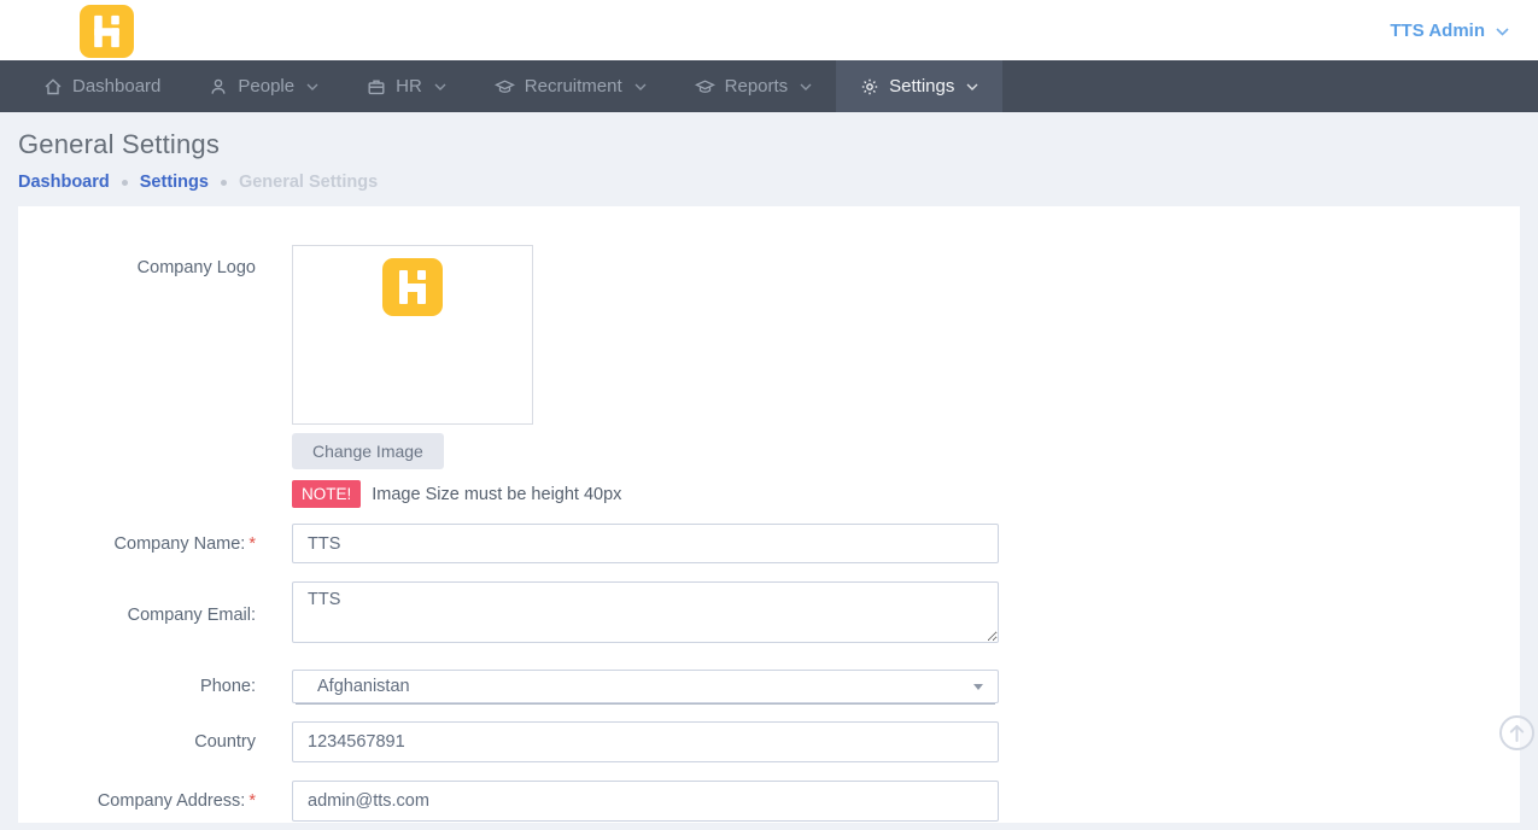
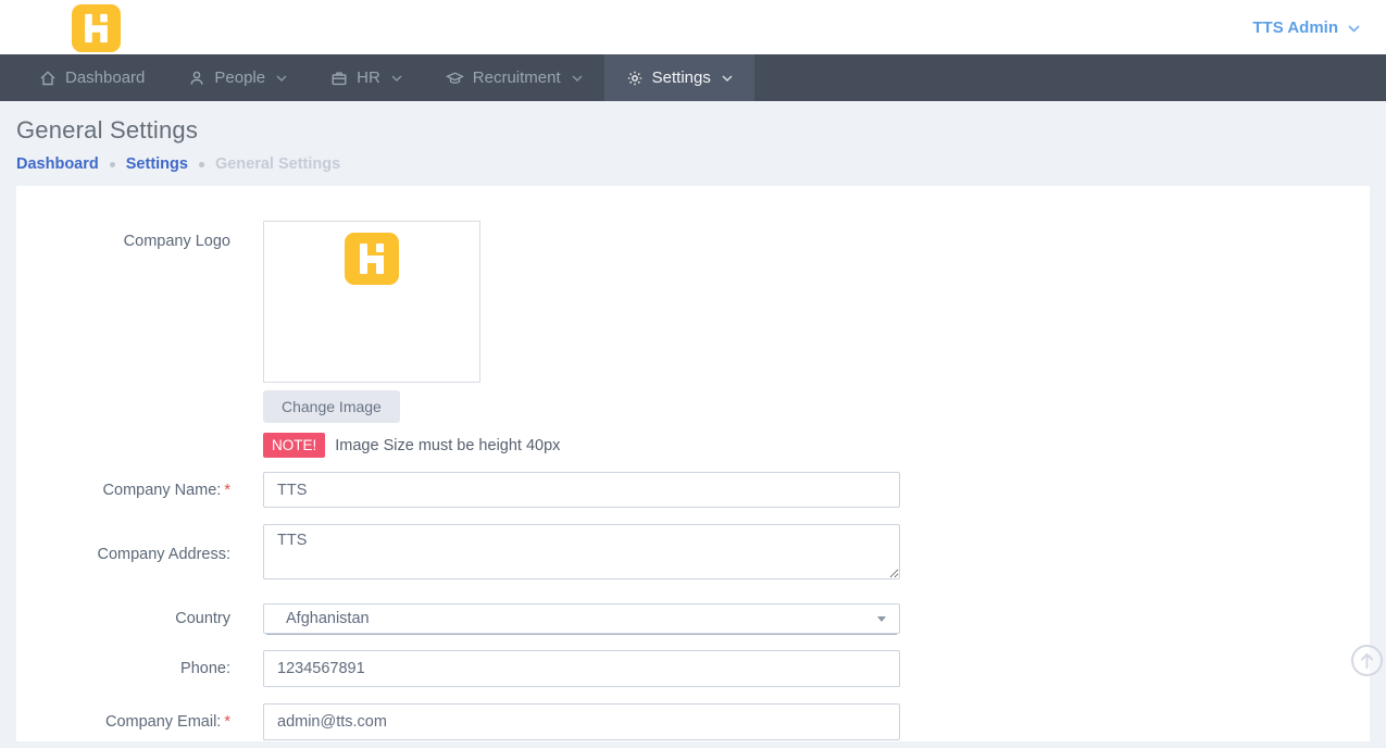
  TTS Admin
  Dashboard
  People
  HR
  Recruitment
- Reports
  Settings
  General Settings
  Dashboard
  Settings
  General Settings
  Company Logo
  Change Image
  NOTE!
  Image Size must be height 40px
  Company Name: *
  TTS
- Company Email:
+ Company Address:
  TTS
- Phone:
+ Country
  Afghanistan
- Country
+ Phone:
  1234567891
- Company Address: *
+ Company Email: *
  admin@tts.com
